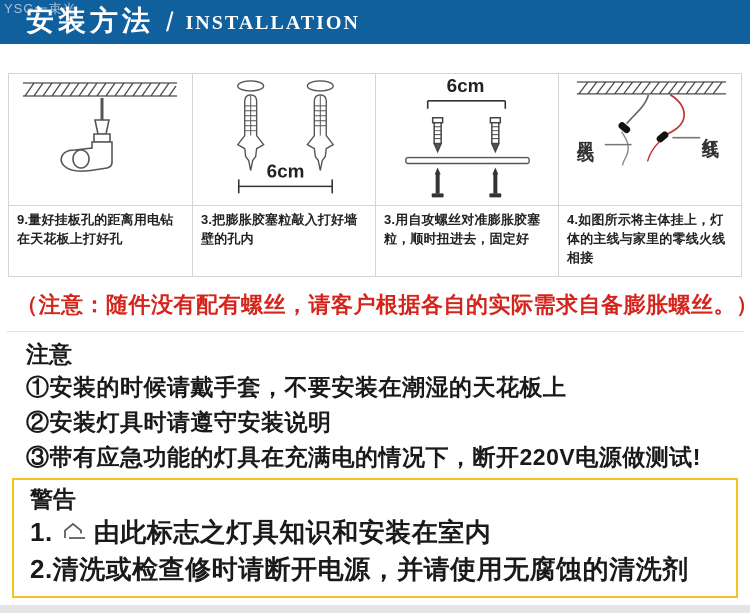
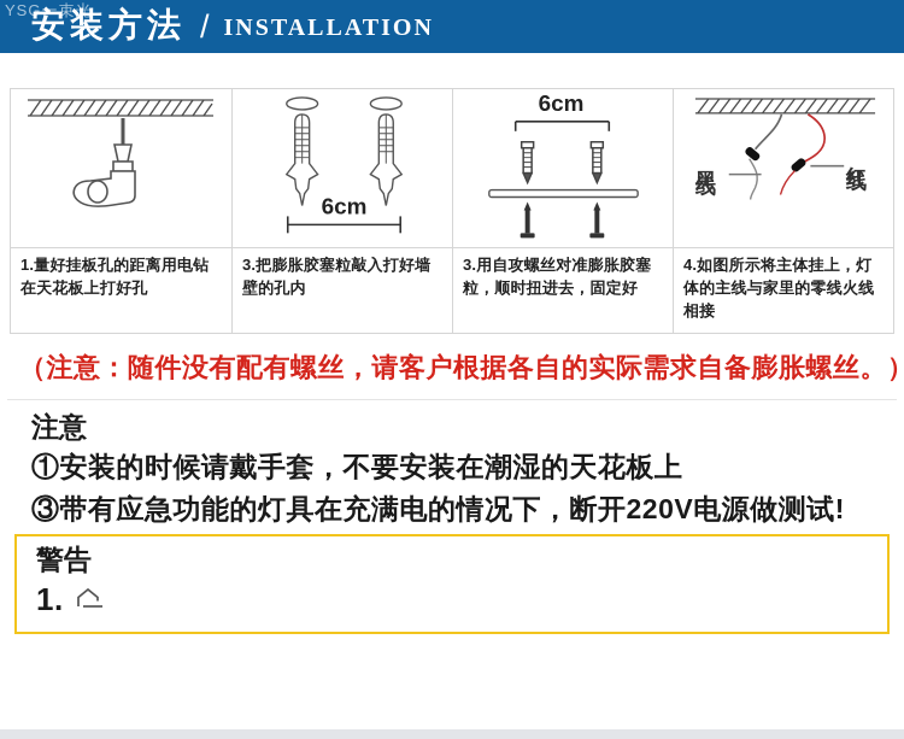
  YSG一束光
  安装方法
  /
  INSTALLATION
- 9.量好挂板孔的距离用电钻在天花板上打好孔
+ 1.量好挂板孔的距离用电钻在天花板上打好孔
  6cm
  3.把膨胀胶塞粒敲入打好墙壁的孔内
  6cm
  3.用自攻螺丝对准膨胀胶塞粒，顺时扭进去，固定好
  4.如图所示将主体挂上，灯体的主线与家里的零线火线相接
  （注意：随件没有配有螺丝，请客户根据各自的实际需求自备膨胀螺丝。）
  注意
  ①安装的时候请戴手套，不要安装在潮湿的天花板上
- ②安装灯具时请遵守安装说明
  ③带有应急功能的灯具在充满电的情况下，断开220V电源做测试!
  警告
  1.
- 由此标志之灯具知识和安装在室内
- 2.清洗或检查修时请断开电源，并请使用无腐蚀的清洗剂
